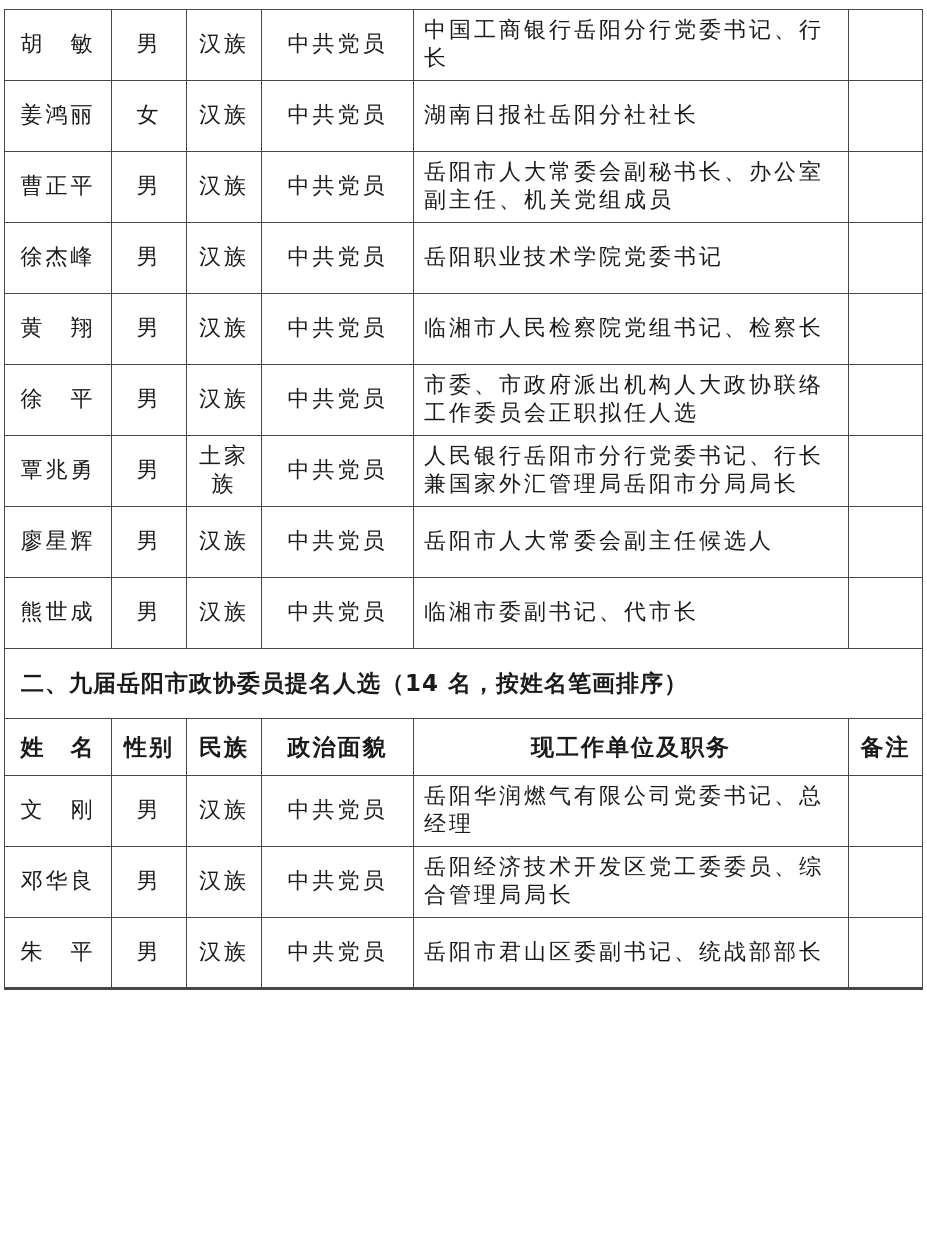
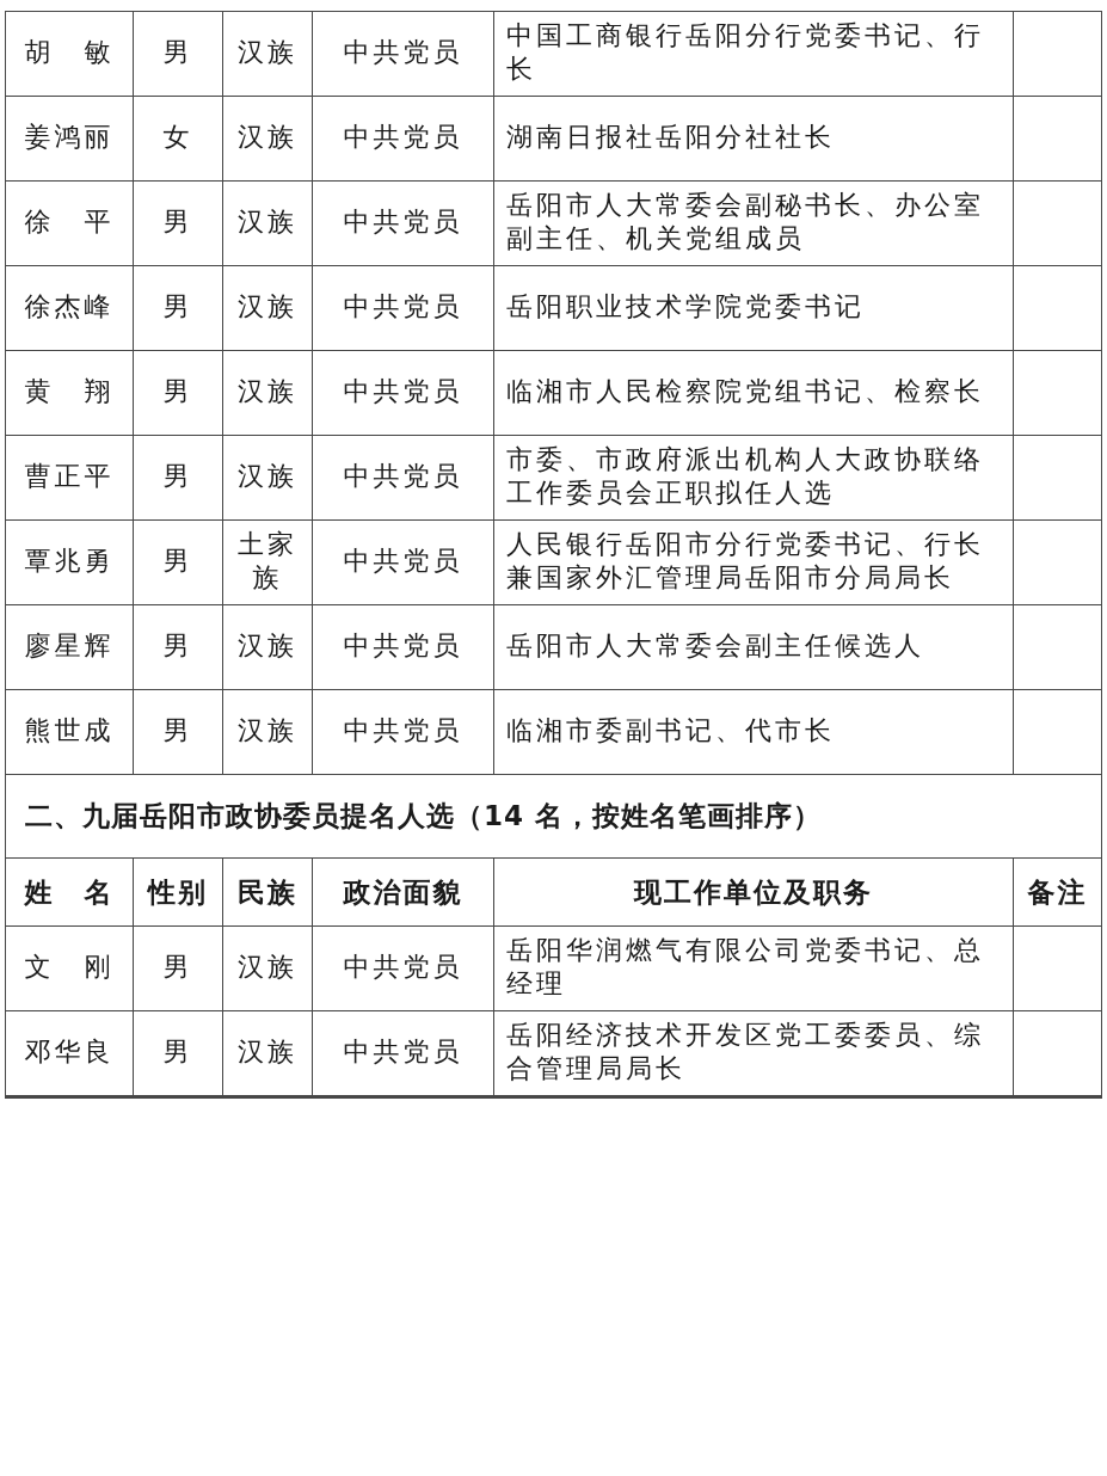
  胡 敏	男	汉族	中共党员	中国工商银行岳阳分行党委书记、行长
  姜鸿丽	女	汉族	中共党员	湖南日报社岳阳分社社长
- 曹正平	男	汉族	中共党员	岳阳市人大常委会副秘书长、办公室副主任、机关党组成员
+ 徐 平	男	汉族	中共党员	岳阳市人大常委会副秘书长、办公室副主任、机关党组成员
  徐杰峰	男	汉族	中共党员	岳阳职业技术学院党委书记
  黄 翔	男	汉族	中共党员	临湘市人民检察院党组书记、检察长
- 徐 平	男	汉族	中共党员	市委、市政府派出机构人大政协联络工作委员会正职拟任人选
+ 曹正平	男	汉族	中共党员	市委、市政府派出机构人大政协联络工作委员会正职拟任人选
  覃兆勇	男	土家族	中共党员	人民银行岳阳市分行党委书记、行长兼国家外汇管理局岳阳市分局局长
  廖星辉	男	汉族	中共党员	岳阳市人大常委会副主任候选人
  熊世成	男	汉族	中共党员	临湘市委副书记、代市长
  二、九届岳阳市政协委员提名人选（14 名，按姓名笔画排序）
  姓 名	性别	民族	政治面貌	现工作单位及职务	备注
  文 刚	男	汉族	中共党员	岳阳华润燃气有限公司党委书记、总经理
  邓华良	男	汉族	中共党员	岳阳经济技术开发区党工委委员、综合管理局局长
- 朱 平	男	汉族	中共党员	岳阳市君山区委副书记、统战部部长
